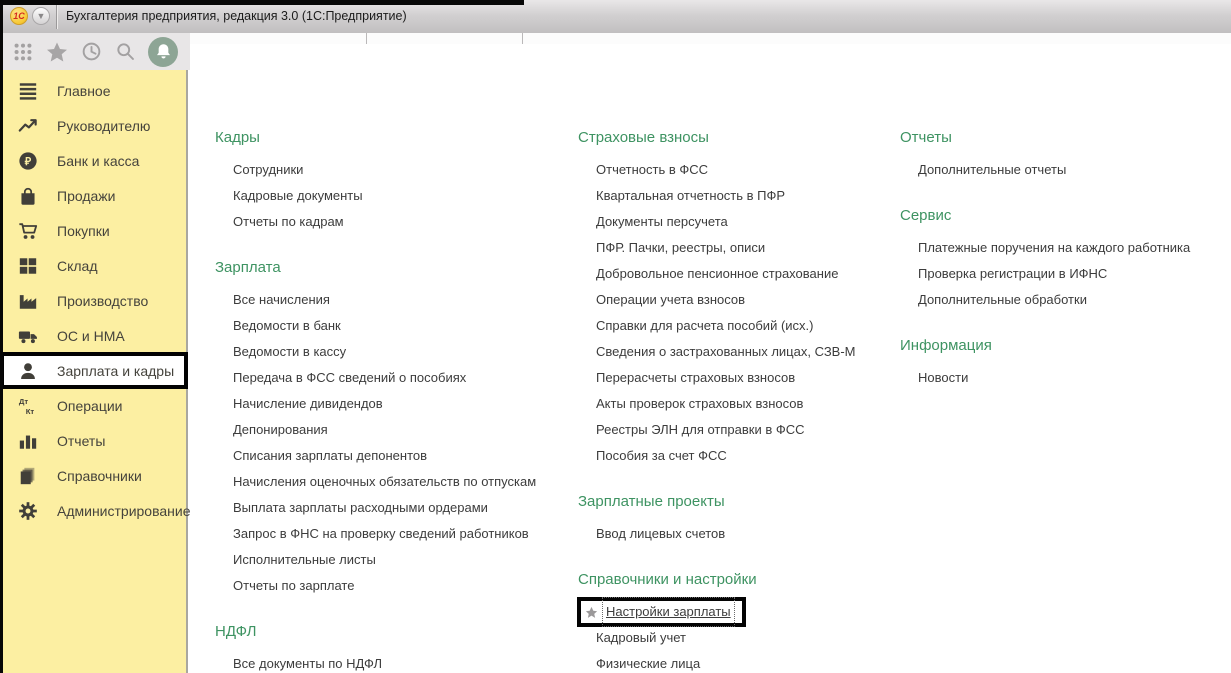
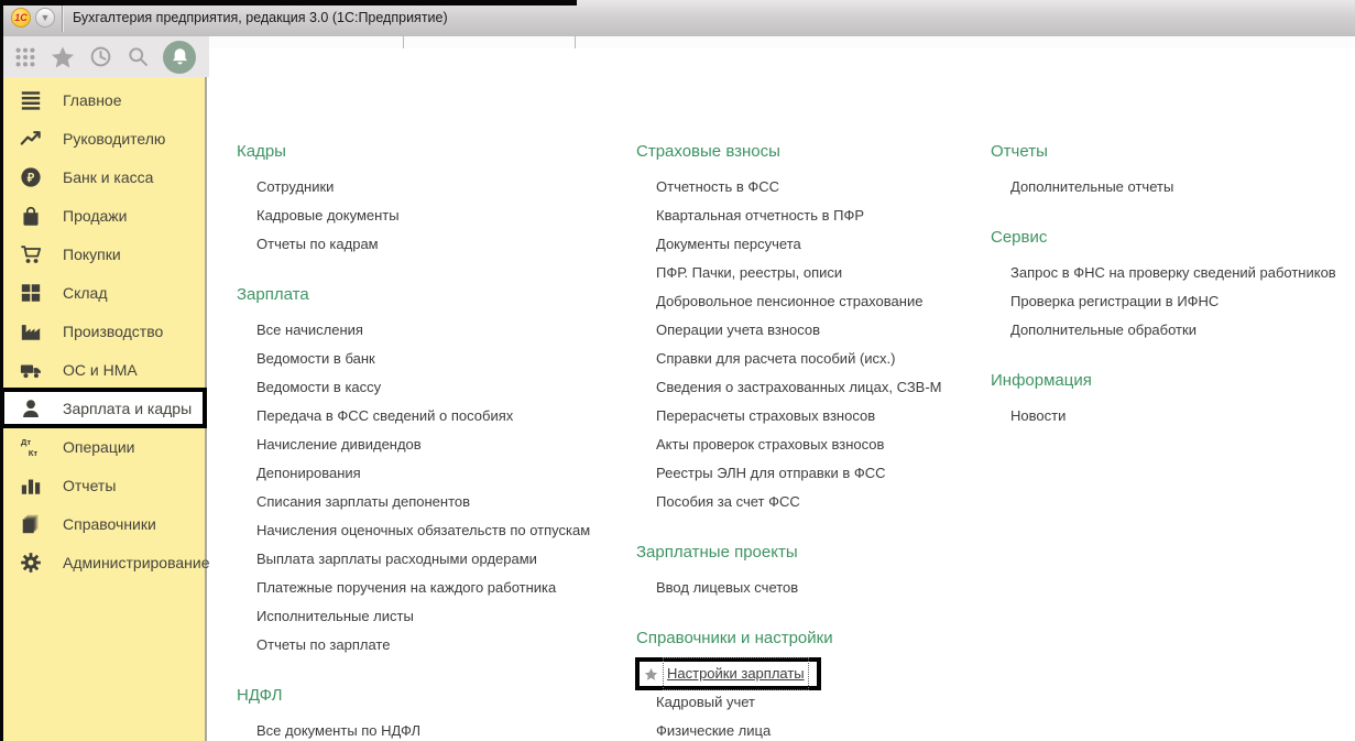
  1С
  ▼
  Бухгалтерия предприятия, редакция 3.0 (1С:Предприятие)
  Главное
  Руководителю
  ₽
  Банк и касса
  Продажи
  Покупки
  Склад
  Производство
  ОС и НМА
  Зарплата и кадры
  Дт
  Кт
  Операции
  Отчеты
  Справочники
  Администрирование
  Кадры
  Сотрудники
  Кадровые документы
  Отчеты по кадрам
  Зарплата
  Все начисления
  Ведомости в банк
  Ведомости в кассу
  Передача в ФСС сведений о пособиях
  Начисление дивидендов
  Депонирования
  Списания зарплаты депонентов
  Начисления оценочных обязательств по отпускам
  Выплата зарплаты расходными ордерами
- Запрос в ФНС на проверку сведений работников
+ Платежные поручения на каждого работника
  Исполнительные листы
  Отчеты по зарплате
  НДФЛ
  Все документы по НДФЛ
  Страховые взносы
  Отчетность в ФСС
  Квартальная отчетность в ПФР
  Документы персучета
  ПФР. Пачки, реестры, описи
  Добровольное пенсионное страхование
  Операции учета взносов
  Справки для расчета пособий (исх.)
  Сведения о застрахованных лицах, СЗВ-М
  Перерасчеты страховых взносов
  Акты проверок страховых взносов
  Реестры ЭЛН для отправки в ФСС
  Пособия за счет ФСС
  Зарплатные проекты
  Ввод лицевых счетов
  Справочники и настройки
  Настройки зарплаты
  Кадровый учет
  Физические лица
  Отчеты
  Дополнительные отчеты
  Сервис
- Платежные поручения на каждого работника
+ Запрос в ФНС на проверку сведений работников
  Проверка регистрации в ИФНС
  Дополнительные обработки
  Информация
  Новости
